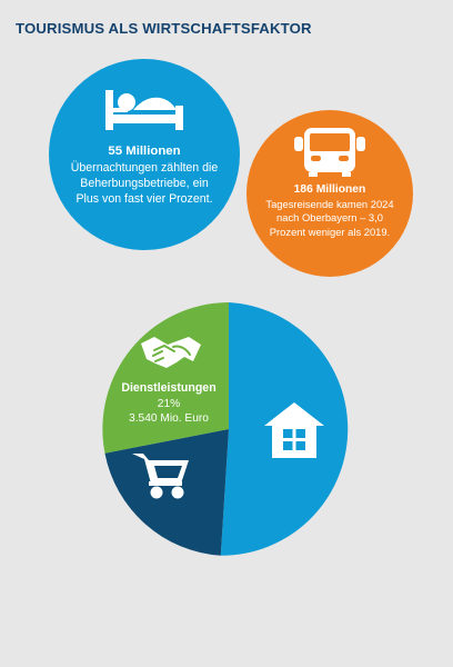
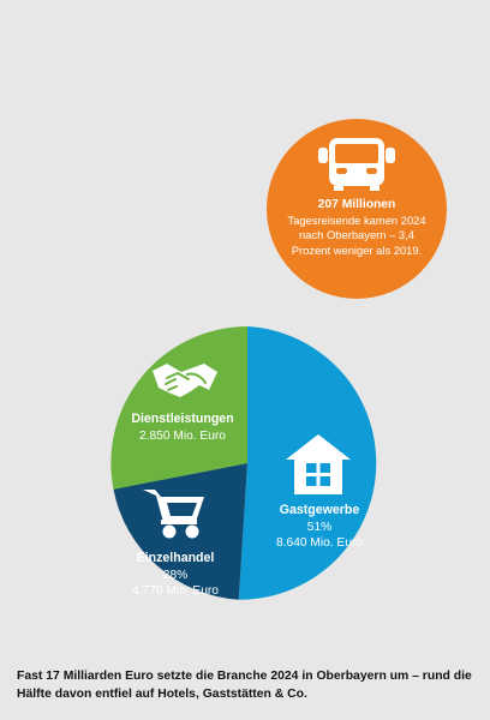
- TOURISMUS ALS WIRTSCHAFTSFAKTOR
- 55 Millionen
- Übernachtungen zählten die Beherbungsbetriebe, ein Plus von fast vier Prozent.
- 186 Millionen
+ 207 Millionen
- Tagesreisende kamen 2024 nach Oberbayern – 3,0 Prozent weniger als 2019.
+ Tagesreisende kamen 2024 nach Oberbayern – 3,4 Prozent weniger als 2019.
  Dienstleistungen
- 21%
- 3.540 Mio. Euro
+ 2.850 Mio. Euro
+ Einzelhandel
+ 28%
+ 4.770 Mio. Euro
+ Gastgewerbe
+ 51%
+ 8.640 Mio. Euro
+ Fast 17 Milliarden Euro setzte die Branche 2024 in Oberbayern um – rund die Hälfte davon entfiel auf Hotels, Gaststätten & Co.
